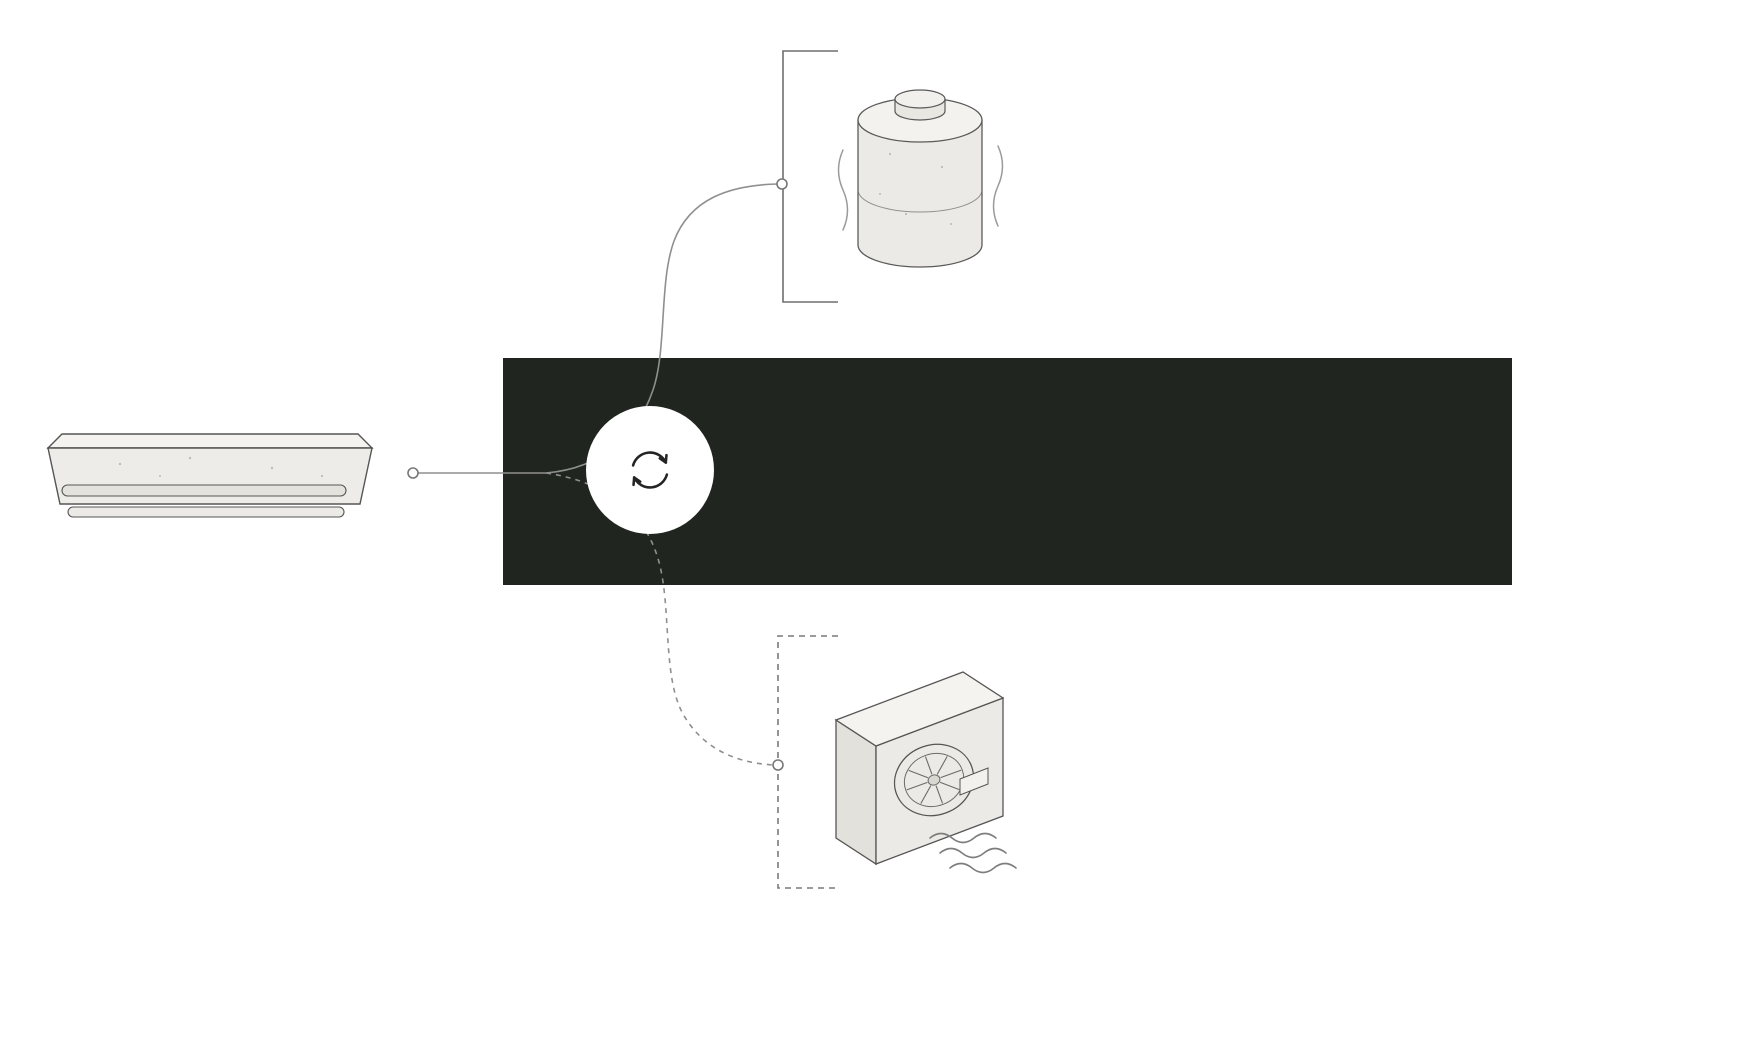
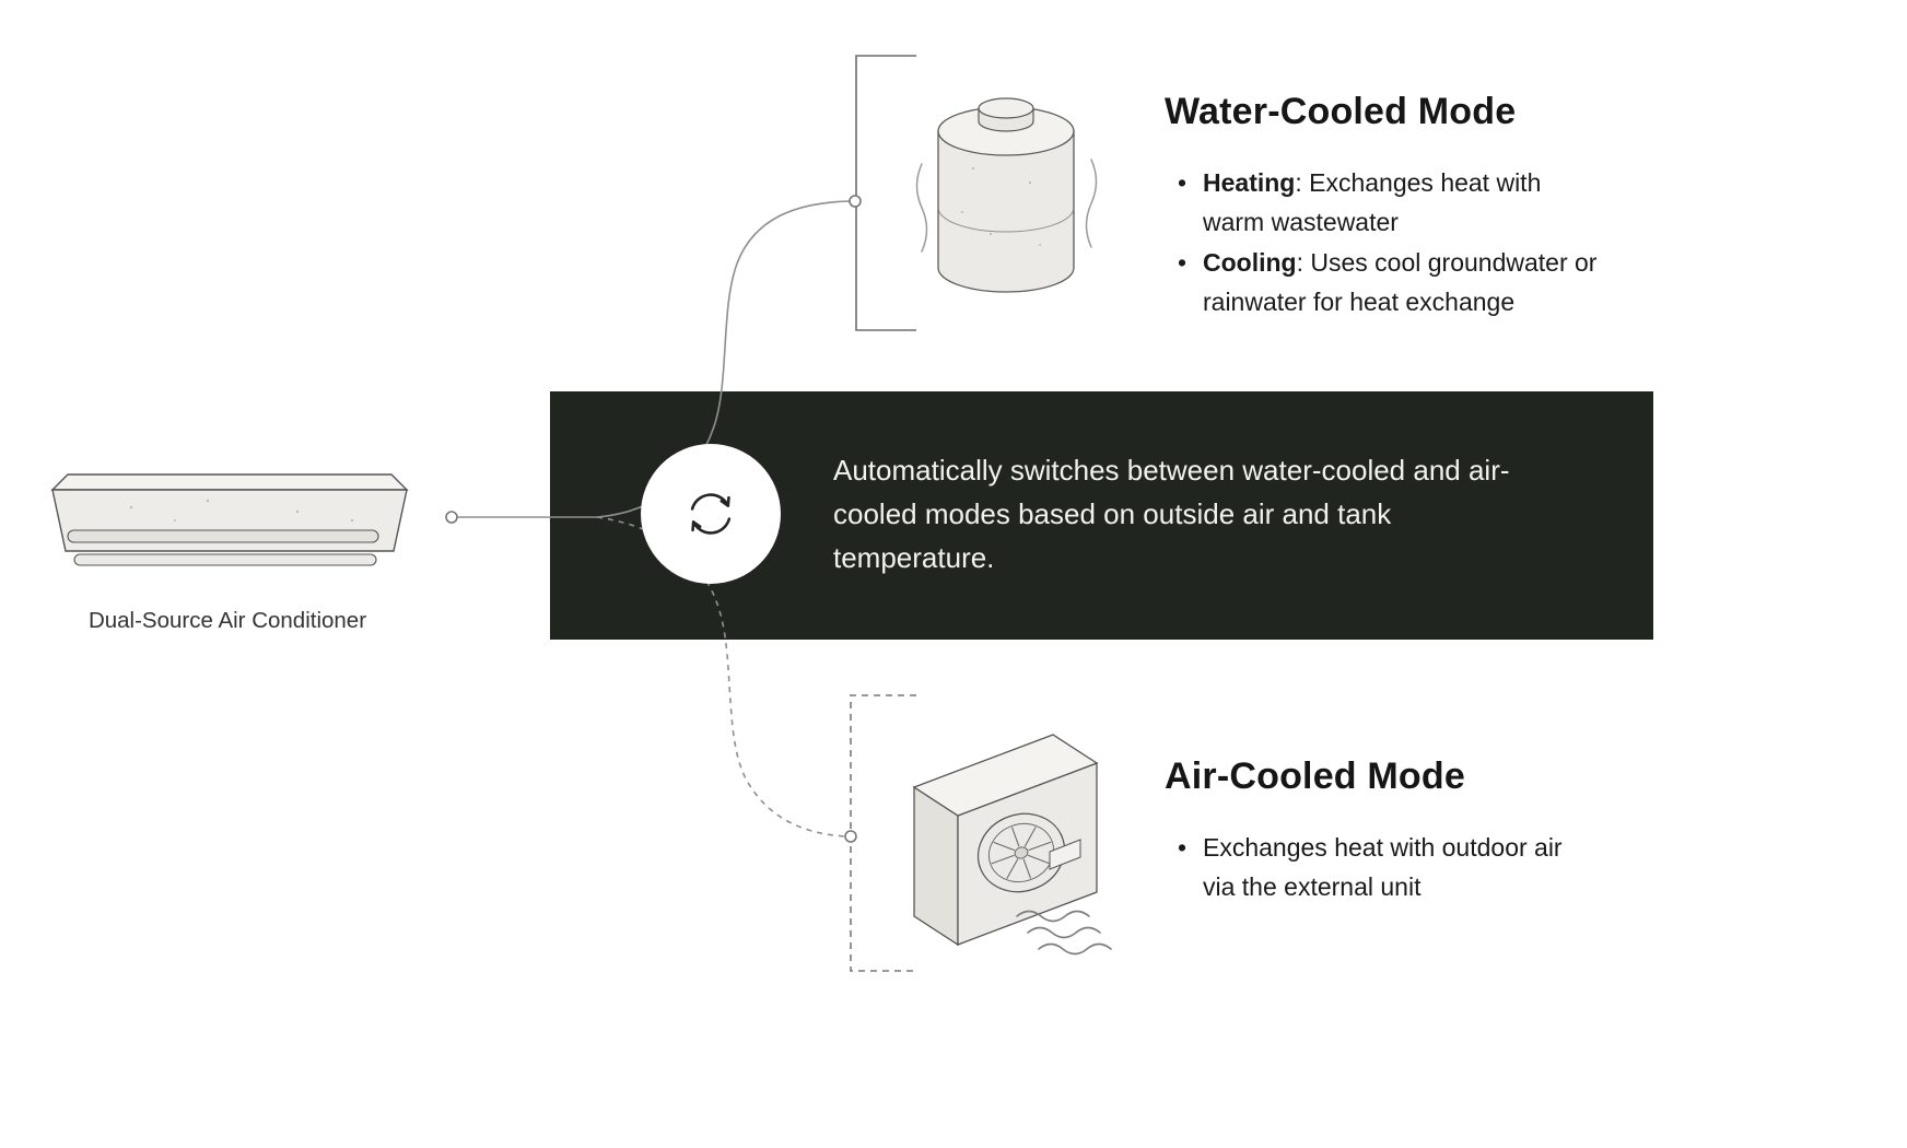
+ Automatically switches between water-cooled and air-
+ cooled modes based on outside air and tank
+ temperature.
+ Dual-Source Air Conditioner
+ Water-Cooled Mode
+ Heating: Exchanges heat with
+ warm wastewater
+ Cooling: Uses cool groundwater or
+ rainwater for heat exchange
+ Air-Cooled Mode
+ Exchanges heat with outdoor air
+ via the external unit
